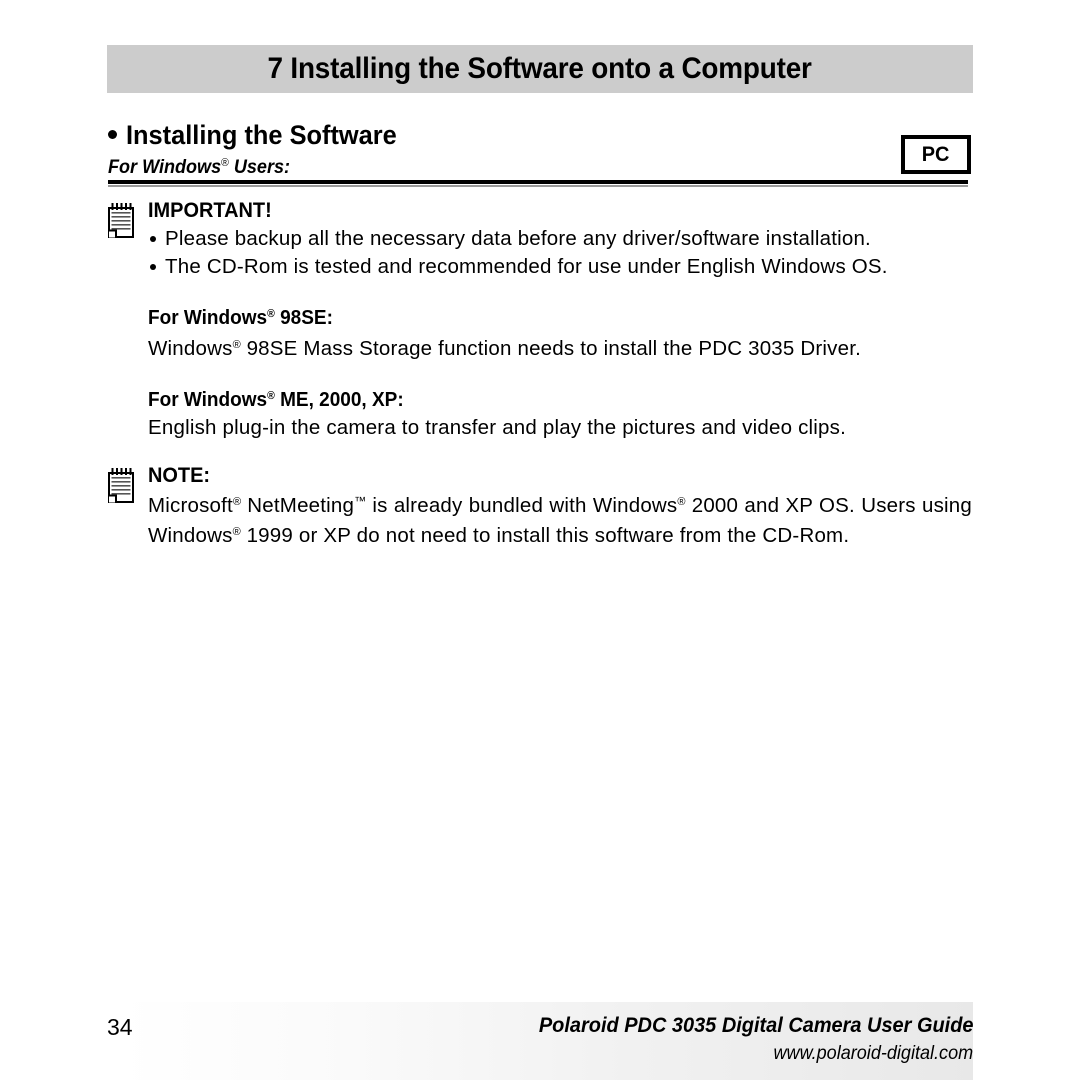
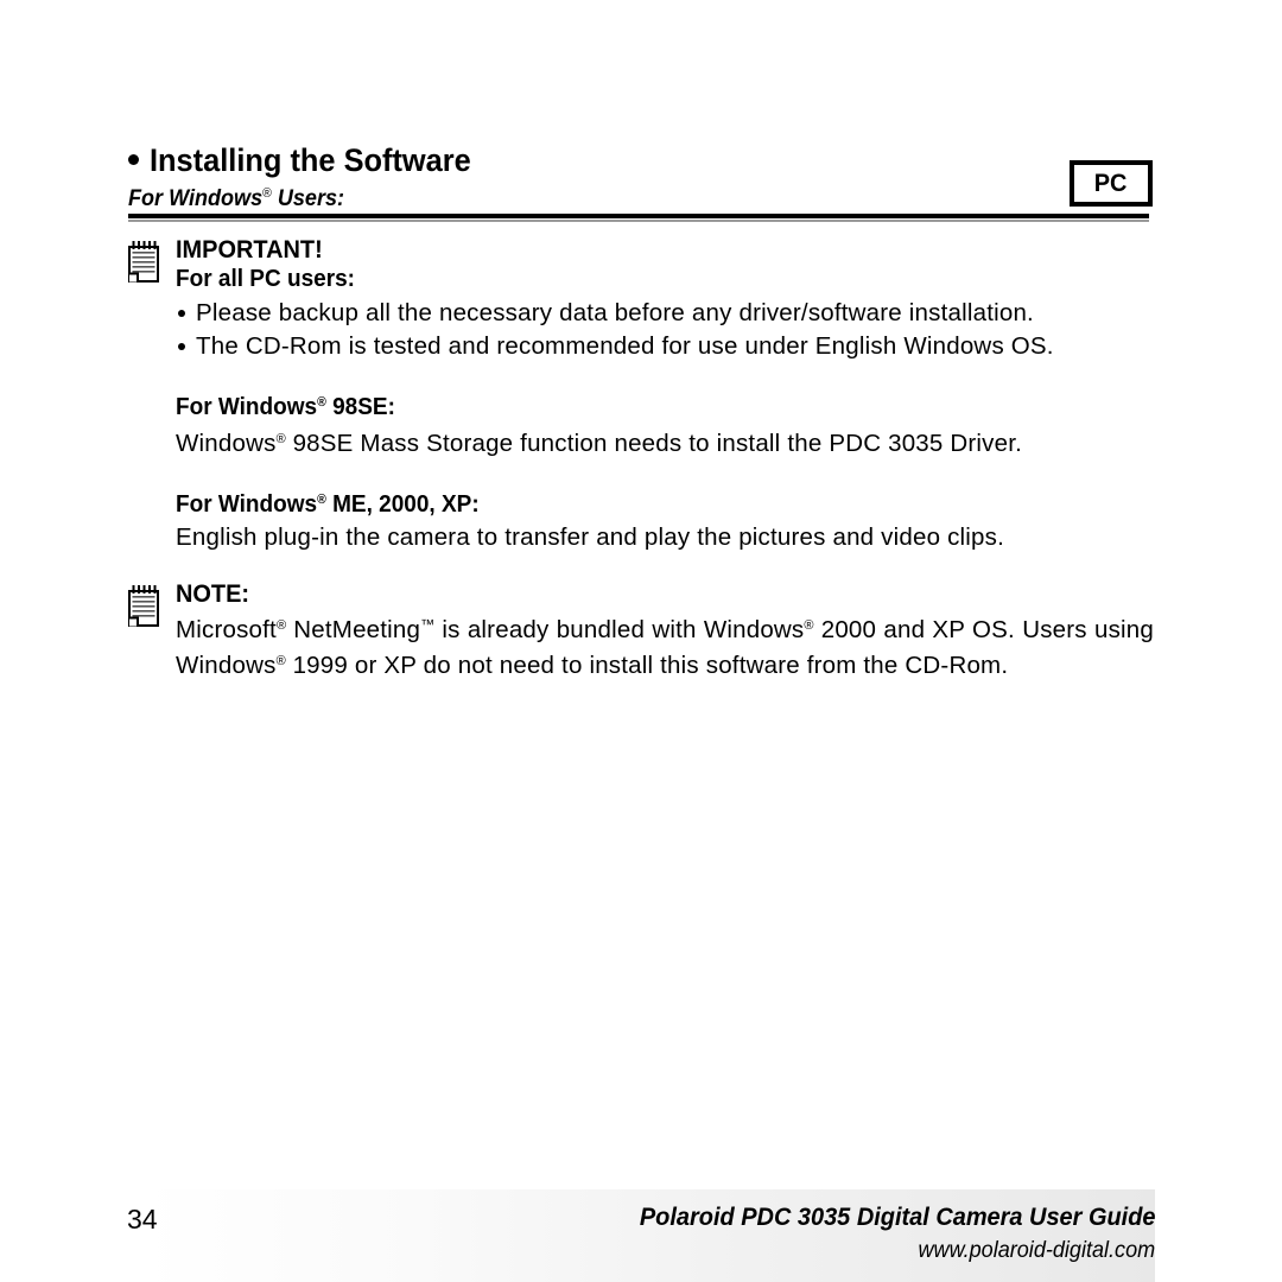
- 7 Installing the Software onto a Computer
  Installing the Software
  For Windows® Users:
  PC
  IMPORTANT!
+ For all PC users:
  Please backup all the necessary data before any driver/software installation.
  The CD-Rom is tested and recommended for use under English Windows OS.
  For Windows® 98SE:
  Windows® 98SE Mass Storage function needs to install the PDC 3035 Driver.
  For Windows® ME, 2000, XP:
  English plug-in the camera to transfer and play the pictures and video clips.
  NOTE:
  Microsoft® NetMeeting™ is already bundled with Windows® 2000 and XP OS. Users using Windows® 1999 or XP do not need to install this software from the CD-Rom.
  34
  Polaroid PDC 3035 Digital Camera User Guide
  www.polaroid-digital.com
